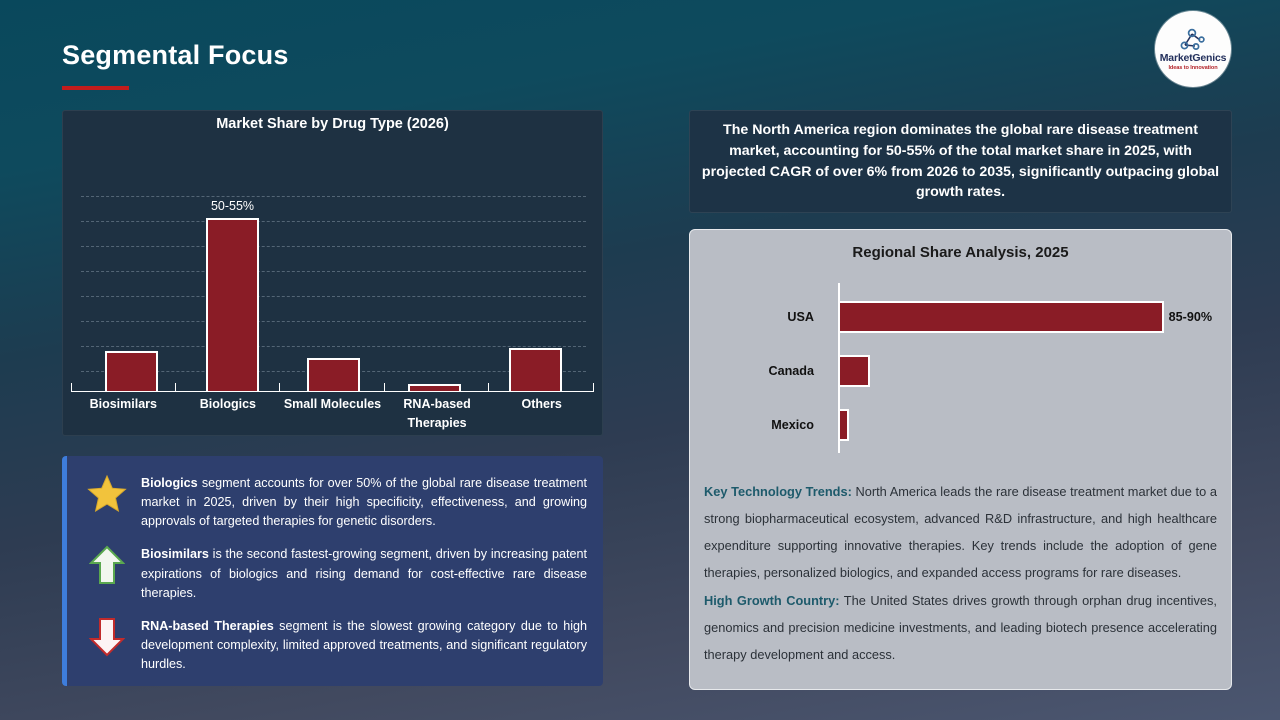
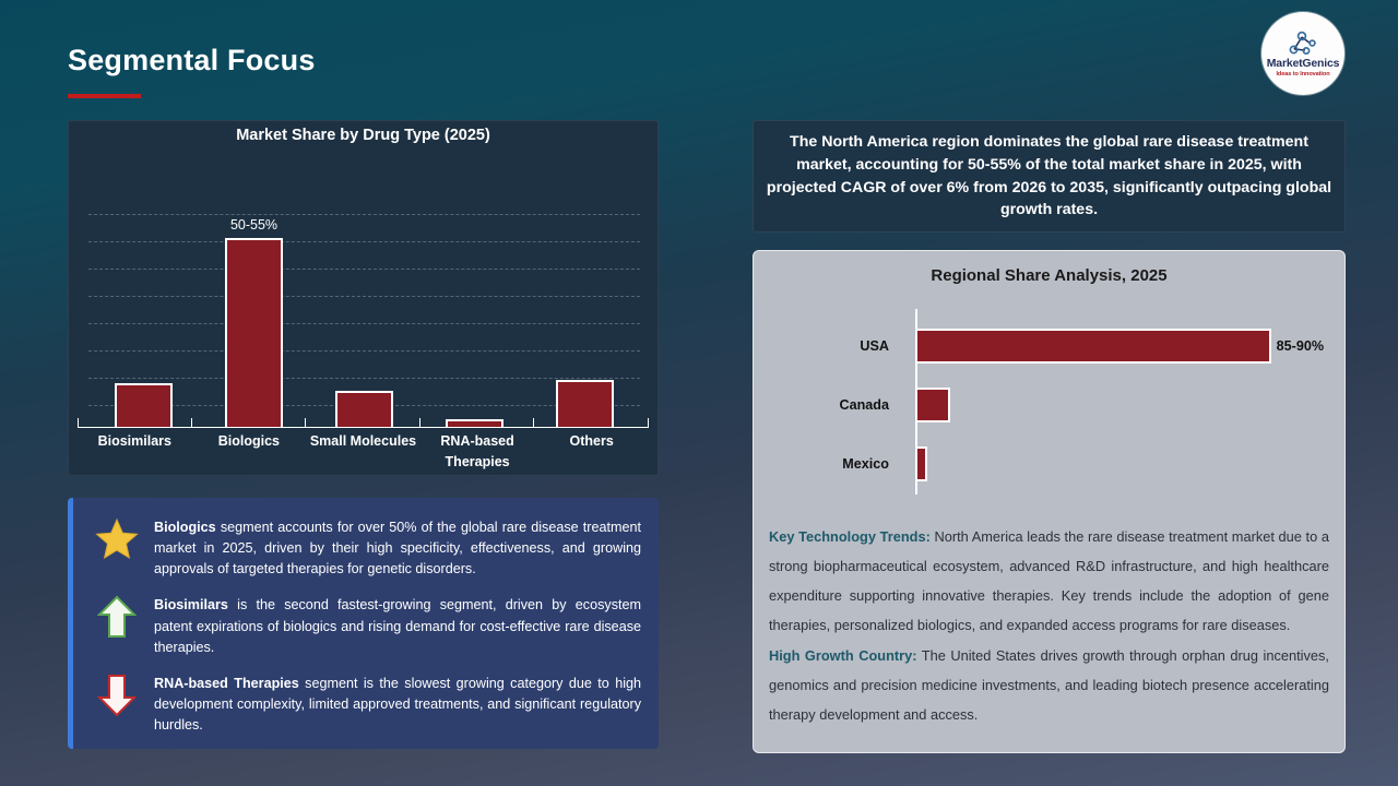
  Segmental Focus
  MarketGenics
- Market Share by Drug Type (2026)
+ Market Share by Drug Type (2025)
  50-55%
  Biosimilars
  Biologics
  Small Molecules
  RNA-based Therapies
  Others
  Biologics segment accounts for over 50% of the global rare disease treatment market in 2025, driven by their high specificity, effectiveness, and growing approvals of targeted therapies for genetic disorders.
- Biosimilars is the second fastest-growing segment, driven by increasing patent expirations of biologics and rising demand for cost-effective rare disease therapies.
+ Biosimilars is the second fastest-growing segment, driven by ecosystem patent expirations of biologics and rising demand for cost-effective rare disease therapies.
  RNA-based Therapies segment is the slowest growing category due to high development complexity, limited approved treatments, and significant regulatory hurdles.
  The North America region dominates the global rare disease treatment market, accounting for 50-55% of the total market share in 2025, with projected CAGR of over 6% from 2026 to 2035, significantly outpacing global growth rates.
  Regional Share Analysis, 2025
  USA
  Canada
  Mexico
  85-90%
  Key Technology Trends: North America leads the rare disease treatment market due to a strong biopharmaceutical ecosystem, advanced R&D infrastructure, and high healthcare expenditure supporting innovative therapies. Key trends include the adoption of gene therapies, personalized biologics, and expanded access programs for rare diseases.
  High Growth Country: The United States drives growth through orphan drug incentives, genomics and precision medicine investments, and leading biotech presence accelerating therapy development and access.
